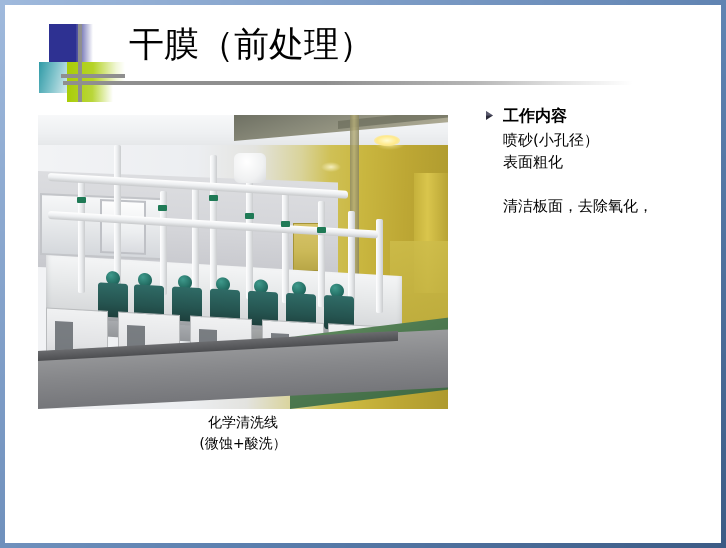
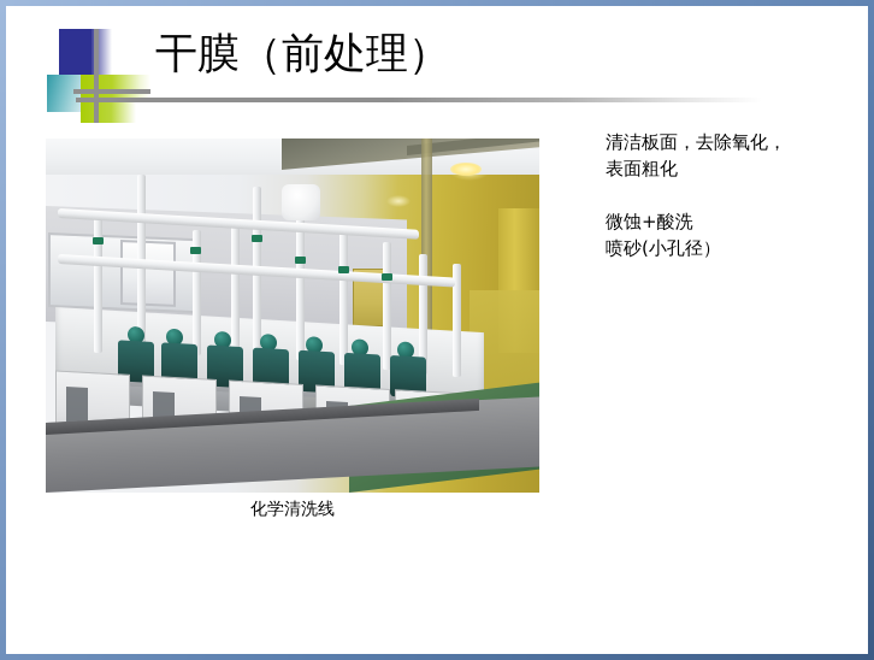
  干膜（前处理）
  化学清洗线
- (微蚀+酸洗）
- 工作内容
- 喷砂(小孔径）
+ 清洁板面，去除氧化，
  表面粗化
+ 微蚀+酸洗
- 清洁板面，去除氧化，
+ 喷砂(小孔径）
